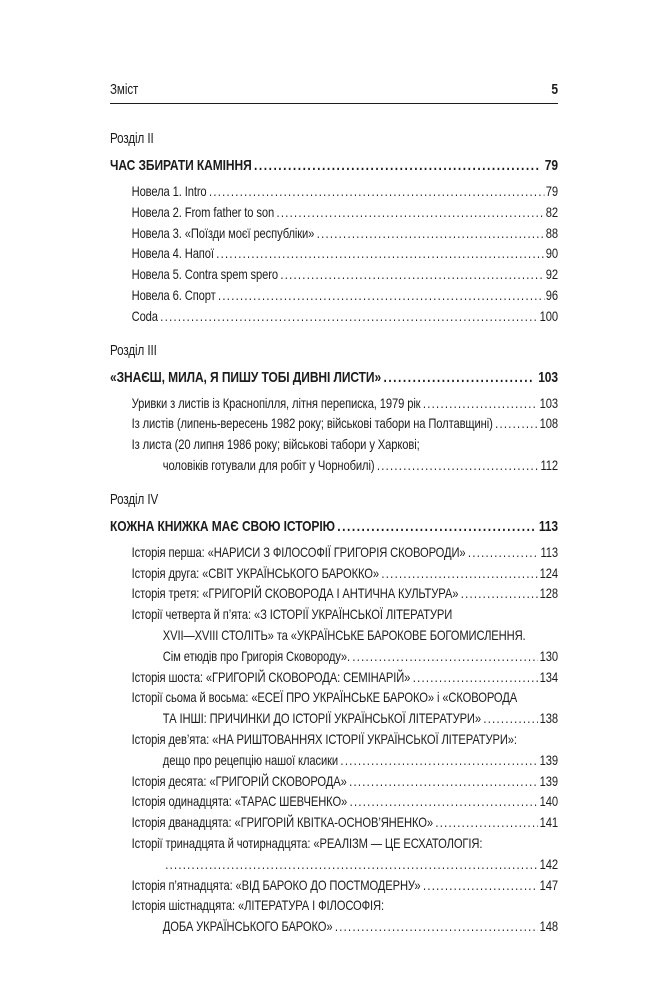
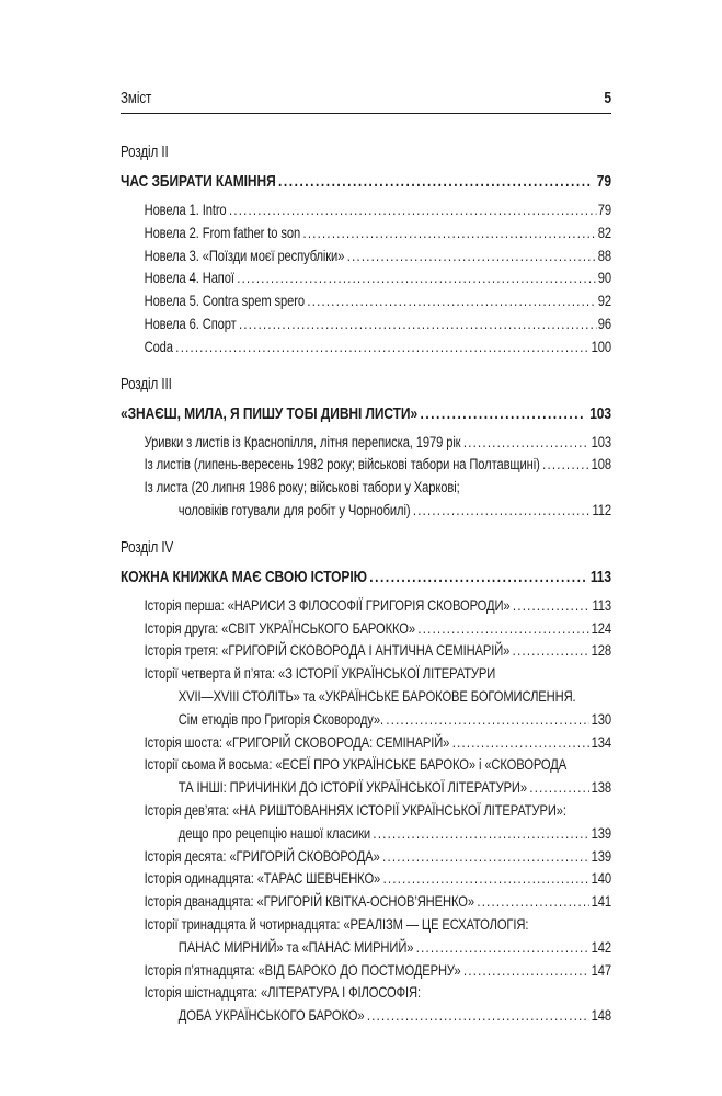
  Зміст
  5
  Розділ II
  ЧАС ЗБИРАТИ КАМІННЯ
  79
  Новела 1. Intro
  79
  Новела 2. From father to son
  82
  Новела 3. «Поїзди моєї республіки»
  88
  Новела 4. Напої
  90
  Новела 5. Contra spem spero
  92
  Новела 6. Спорт
  96
  Coda
  100
  Розділ III
  «ЗНАЄШ, МИЛА, Я ПИШУ ТОБІ ДИВНІ ЛИСТИ»
  103
  Уривки з листів із Краснопілля, літня переписка, 1979 рік
  103
  Із листів (липень-вересень 1982 року; військові табори на Полтавщині)
  108
  Із листа (20 липня 1986 року; військові табори у Харкові;
  чоловіків готували для робіт у Чорнобилі)
  112
  Розділ IV
  КОЖНА КНИЖКА МАЄ СВОЮ ІСТОРІЮ
  113
  Історія перша: «НАРИСИ З ФІЛОСОФІЇ ГРИГОРІЯ СКОВОРОДИ»
  113
  Історія друга: «СВІТ УКРАЇНСЬКОГО БАРОККО»
  124
- Історія третя: «ГРИГОРІЙ СКОВОРОДА І АНТИЧНА КУЛЬТУРА»
+ Історія третя: «ГРИГОРІЙ СКОВОРОДА І АНТИЧНА СЕМІНАРІЙ»
  128
  Історії четверта й п’ята: «З ІСТОРІЇ УКРАЇНСЬКОЇ ЛІТЕРАТУРИ
  XVII—XVIII СТОЛІТЬ» та «УКРАЇНСЬКЕ БАРОКОВЕ БОГОМИСЛЕННЯ.
  Сім етюдів про Григорія Сковороду».
  130
  Історія шоста: «ГРИГОРІЙ СКОВОРОДА: СЕМІНАРІЙ»
  134
  Історії сьома й восьма: «ЕСЕЇ ПРО УКРАЇНСЬКЕ БАРОКО» і «СКОВОРОДА
  ТА ІНШІ: ПРИЧИНКИ ДО ІСТОРІЇ УКРАЇНСЬКОЇ ЛІТЕРАТУРИ»
  138
  Історія дев’ята: «НА РИШТОВАННЯХ ІСТОРІЇ УКРАЇНСЬКОЇ ЛІТЕРАТУРИ»:
  дещо про рецепцію нашої класики
  139
  Історія десята: «ГРИГОРІЙ СКОВОРОДА»
  139
  Історія одинадцята: «ТАРАС ШЕВЧЕНКО»
  140
  Історія дванадцята: «ГРИГОРІЙ КВІТКА-ОСНОВ’ЯНЕНКО»
  141
  Історії тринадцята й чотирнадцята: «РЕАЛІЗМ — ЦЕ ЕСХАТОЛОГІЯ:
+ ПАНАС МИРНИЙ» та «ПАНАС МИРНИЙ»
  142
  Історія п’ятнадцята: «ВІД БАРОКО ДО ПОСТМОДЕРНУ»
  147
  Історія шістнадцята: «ЛІТЕРАТУРА І ФІЛОСОФІЯ:
  ДОБА УКРАЇНСЬКОГО БАРОКО»
  148
